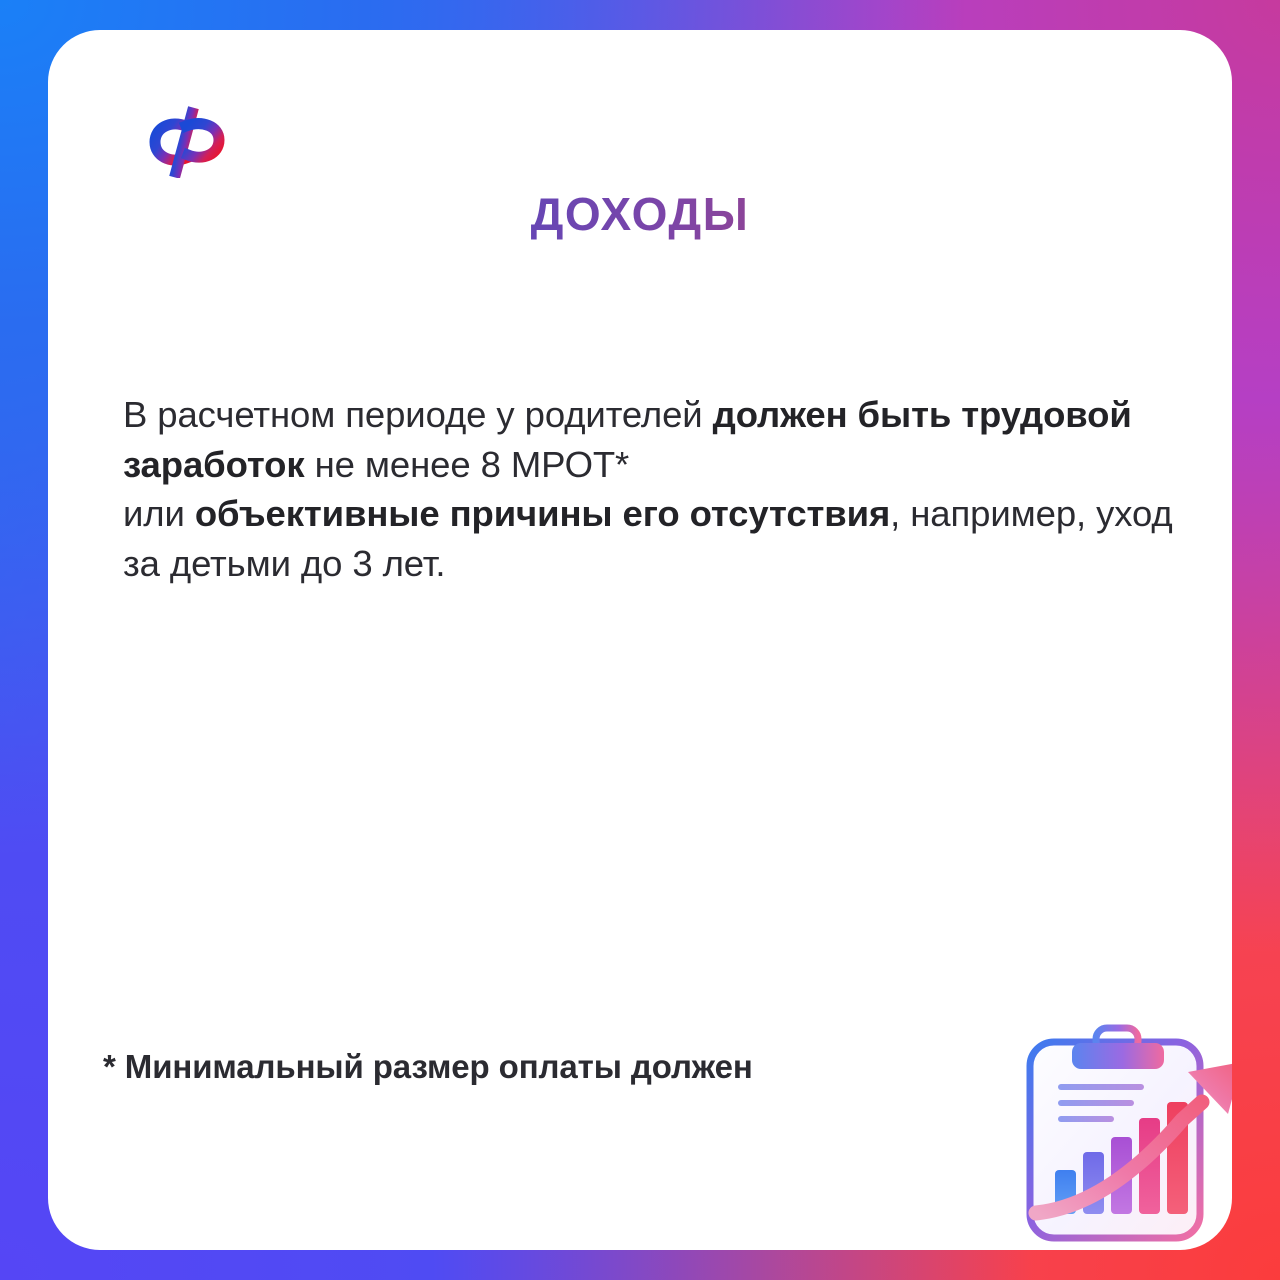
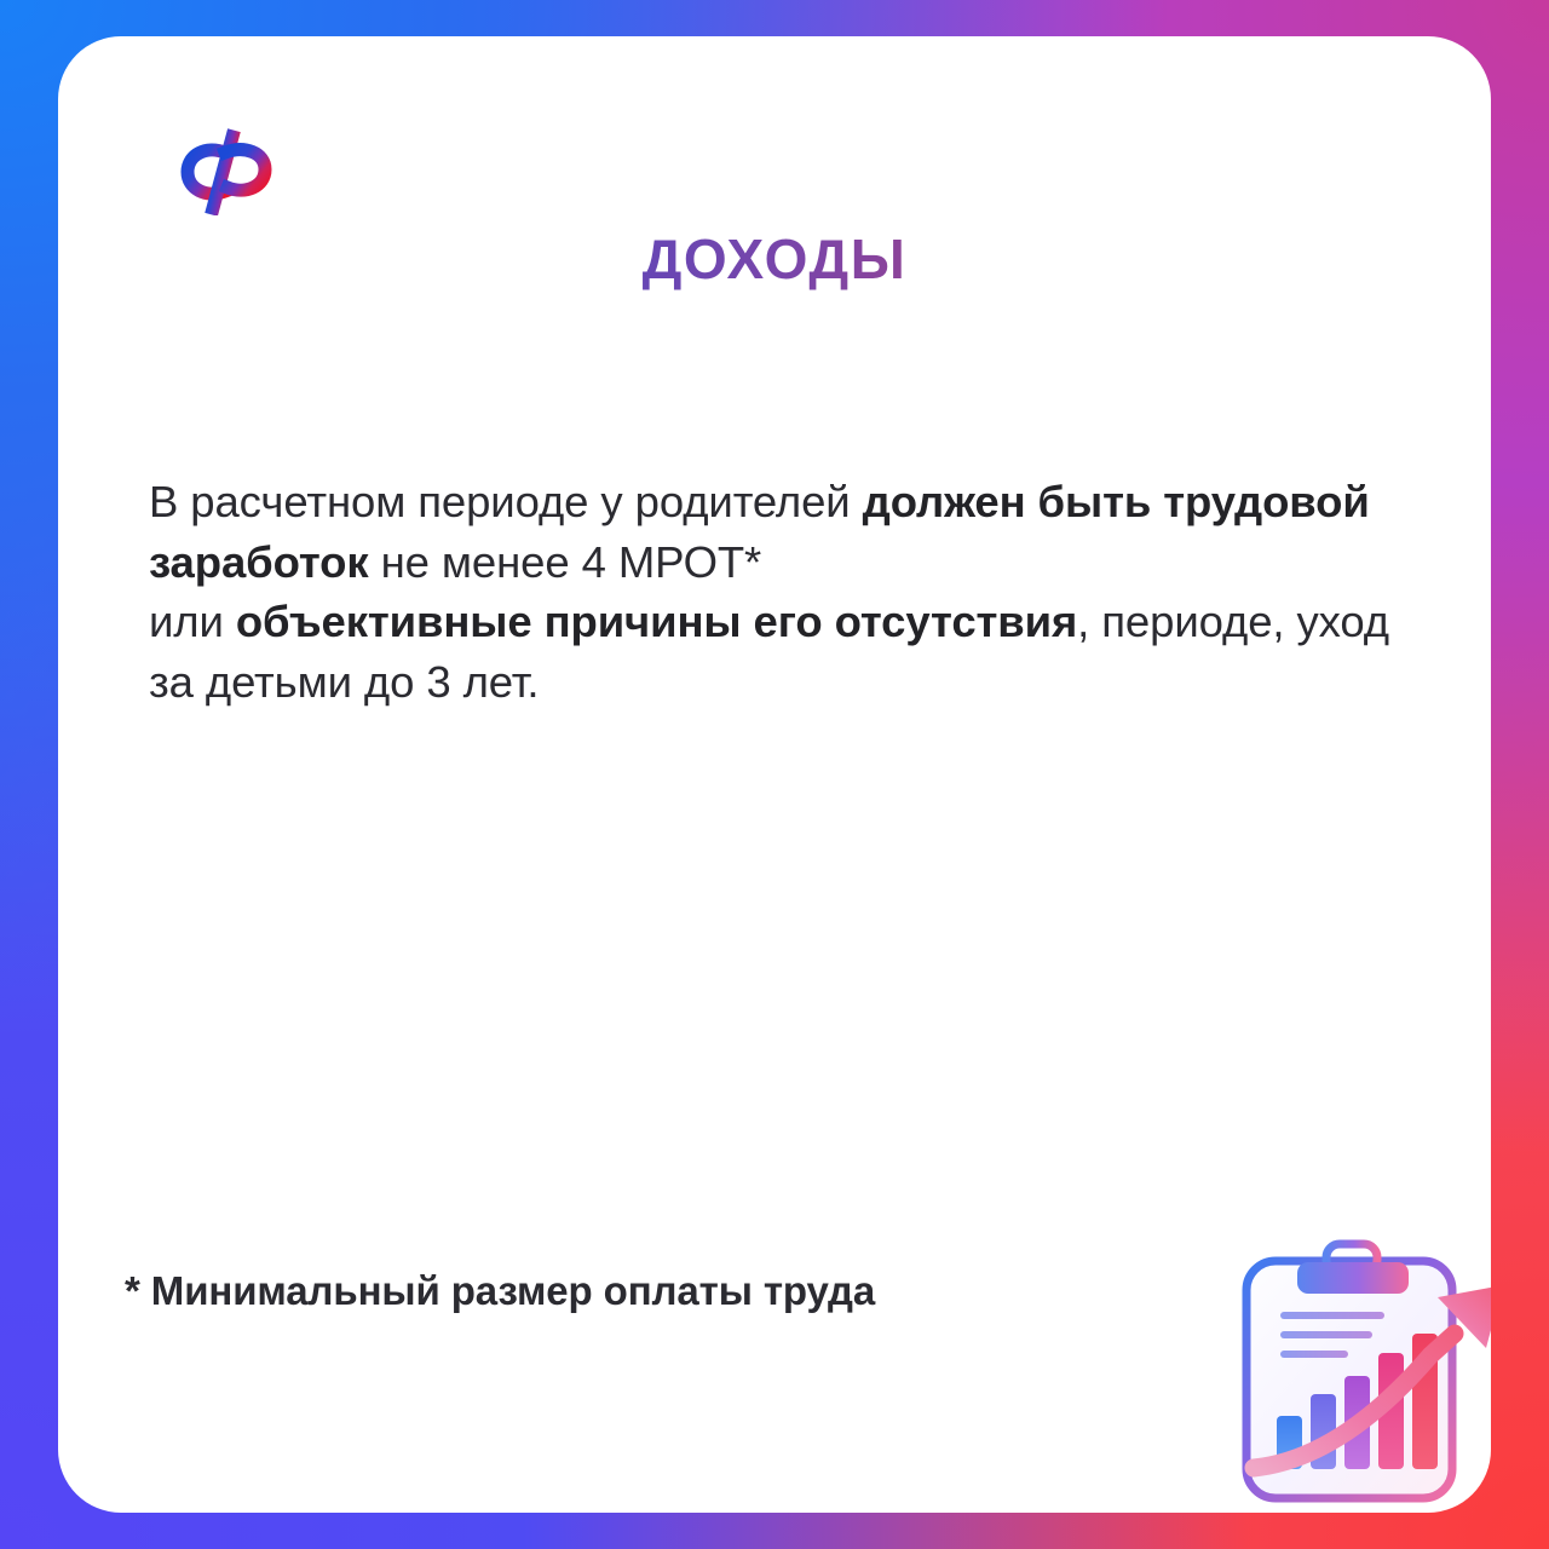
  ДОХОДЫ
- В расчетном периоде у родителей должен быть трудовой заработок не менее 8 МРОТ*
+ В расчетном периоде у родителей должен быть трудовой заработок не менее 4 МРОТ*
- или объективные причины его отсутствия, например, уход за детьми до 3 лет.
+ или объективные причины его отсутствия, периоде, уход за детьми до 3 лет.
- * Минимальный размер оплаты должен
+ * Минимальный размер оплаты труда
